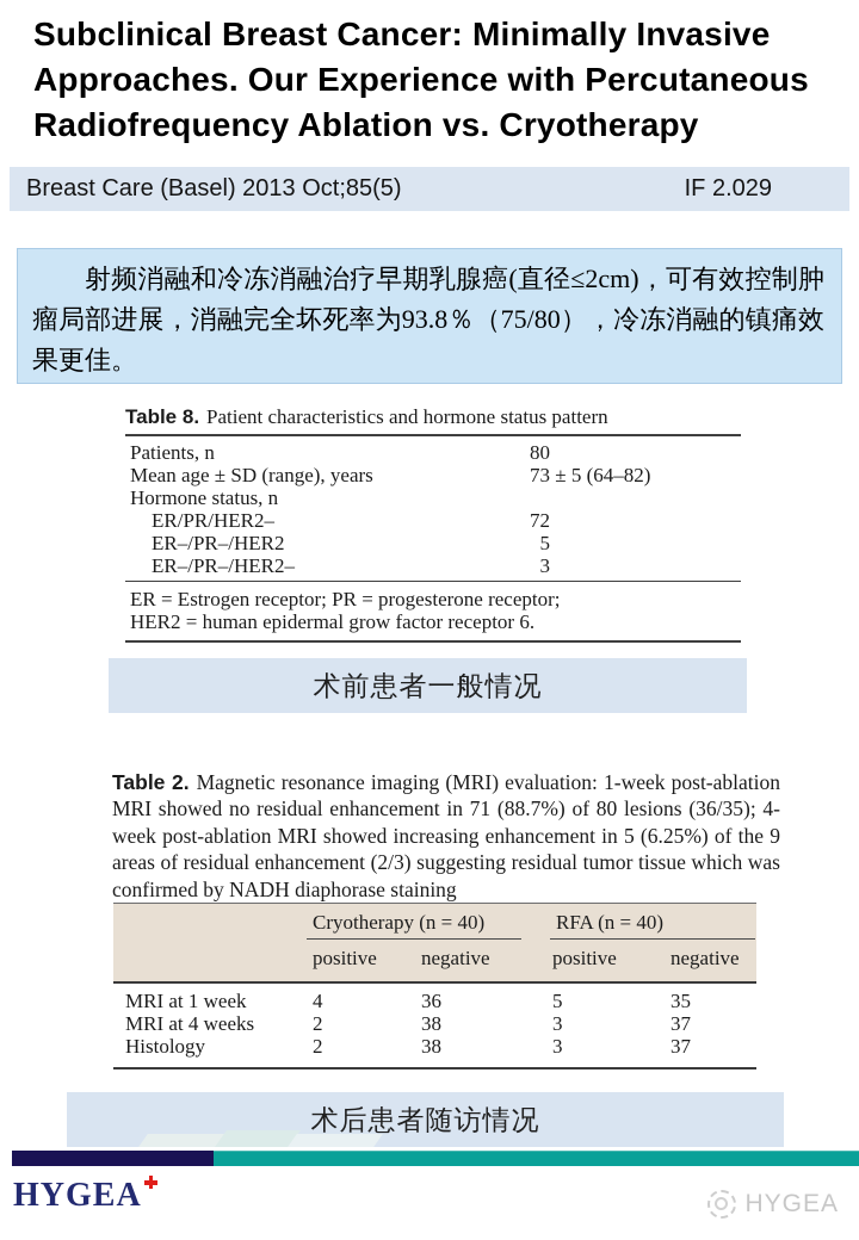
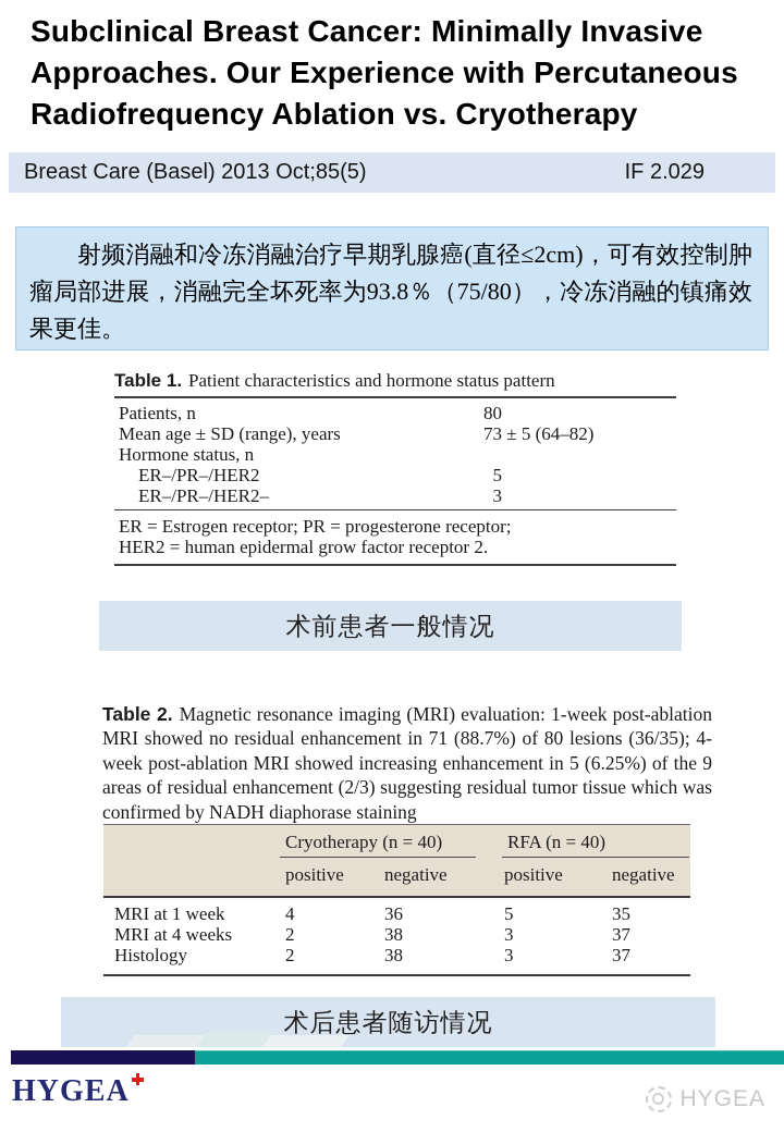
  Subclinical Breast Cancer: Minimally Invasive
  Approaches. Our Experience with Percutaneous
  Radiofrequency Ablation vs. Cryotherapy
  Breast Care (Basel) 2013 Oct;85(5)
  IF 2.029
  射频消融和冷冻消融治疗早期乳腺癌(直径≤2cm)，可有效控制肿瘤局部进展，消融完全坏死率为93.8％（75/80），冷冻消融的镇痛效果更佳。
- Table 8. Patient characteristics and hormone status pattern
+ Table 1. Patient characteristics and hormone status pattern
  Patients, n
  80
  Mean age ± SD (range), years
  73 ± 5 (64–82)
  Hormone status, n
- ER/PR/HER2–
- 72
  ER–/PR–/HER2
  5
  ER–/PR–/HER2–
  3
  ER = Estrogen receptor; PR = progesterone receptor;
- HER2 = human epidermal grow factor receptor 6.
+ HER2 = human epidermal grow factor receptor 2.
  术前患者一般情况
  Table 2. Magnetic resonance imaging (MRI) evaluation: 1-week post-ablation MRI showed no residual enhancement in 71 (88.7%) of 80 lesions (36/35); 4-week post-ablation MRI showed increasing enhancement in 5 (6.25%) of the 9 areas of residual enhancement (2/3) suggesting residual tumor tissue which was confirmed by NADH diaphorase staining
  Cryotherapy (n = 40)
  RFA (n = 40)
  positive
  negative
  positive
  negative
  MRI at 1 week
  4
  36
  5
  35
  MRI at 4 weeks
  2
  38
  3
  37
  Histology
  2
  38
  3
  37
  术后患者随访情况
  HYGEA
  HYGEA
